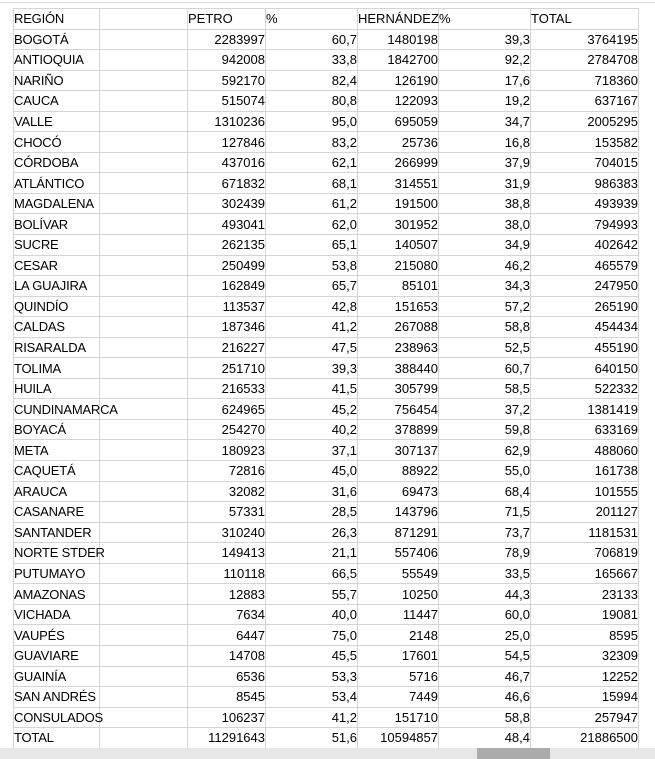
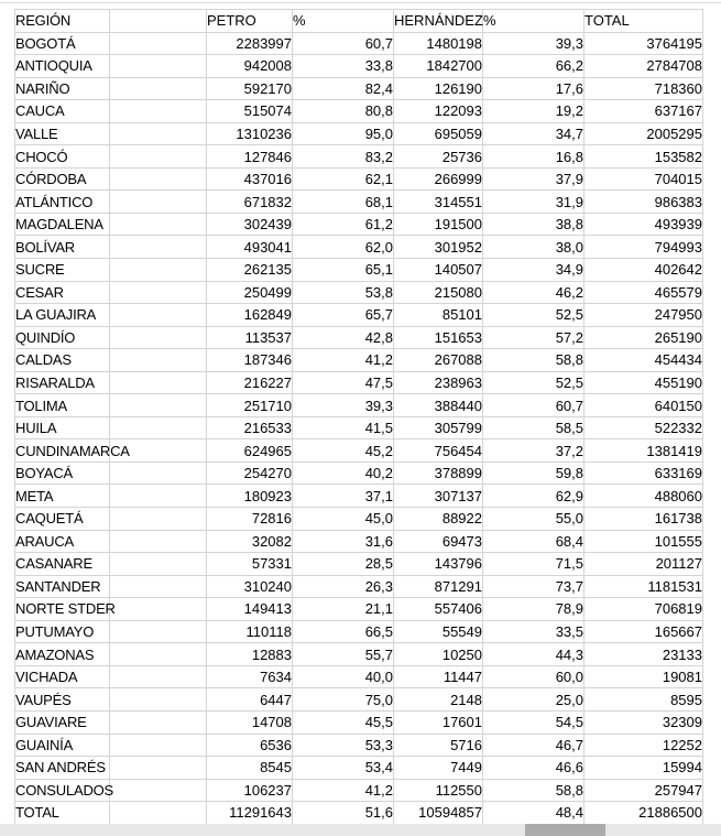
  REGIÓN		PETRO	%	HERNÁNDEZ	%	TOTAL
  BOGOTÁ		2283997	60,7	1480198	39,3	3764195
- ANTIOQUIA		942008	33,8	1842700	92,2	2784708
+ ANTIOQUIA		942008	33,8	1842700	66,2	2784708
  NARIÑO		592170	82,4	126190	17,6	718360
  CAUCA		515074	80,8	122093	19,2	637167
  VALLE		1310236	95,0	695059	34,7	2005295
  CHOCÓ		127846	83,2	25736	16,8	153582
  CÓRDOBA		437016	62,1	266999	37,9	704015
  ATLÁNTICO		671832	68,1	314551	31,9	986383
  MAGDALENA		302439	61,2	191500	38,8	493939
  BOLÍVAR		493041	62,0	301952	38,0	794993
  SUCRE		262135	65,1	140507	34,9	402642
  CESAR		250499	53,8	215080	46,2	465579
- LA GUAJIRA		162849	65,7	85101	34,3	247950
+ LA GUAJIRA		162849	65,7	85101	52,5	247950
  QUINDÍO		113537	42,8	151653	57,2	265190
  CALDAS		187346	41,2	267088	58,8	454434
  RISARALDA		216227	47,5	238963	52,5	455190
  TOLIMA		251710	39,3	388440	60,7	640150
  HUILA		216533	41,5	305799	58,5	522332
  CUNDINAMARCA		624965	45,2	756454	37,2	1381419
  BOYACÁ		254270	40,2	378899	59,8	633169
  META		180923	37,1	307137	62,9	488060
  CAQUETÁ		72816	45,0	88922	55,0	161738
  ARAUCA		32082	31,6	69473	68,4	101555
  CASANARE		57331	28,5	143796	71,5	201127
  SANTANDER		310240	26,3	871291	73,7	1181531
  NORTE STDER		149413	21,1	557406	78,9	706819
  PUTUMAYO		110118	66,5	55549	33,5	165667
  AMAZONAS		12883	55,7	10250	44,3	23133
  VICHADA		7634	40,0	11447	60,0	19081
  VAUPÉS		6447	75,0	2148	25,0	8595
  GUAVIARE		14708	45,5	17601	54,5	32309
  GUAINÍA		6536	53,3	5716	46,7	12252
  SAN ANDRÉS		8545	53,4	7449	46,6	15994
- CONSULADOS		106237	41,2	151710	58,8	257947
+ CONSULADOS		106237	41,2	112550	58,8	257947
  TOTAL		11291643	51,6	10594857	48,4	21886500
